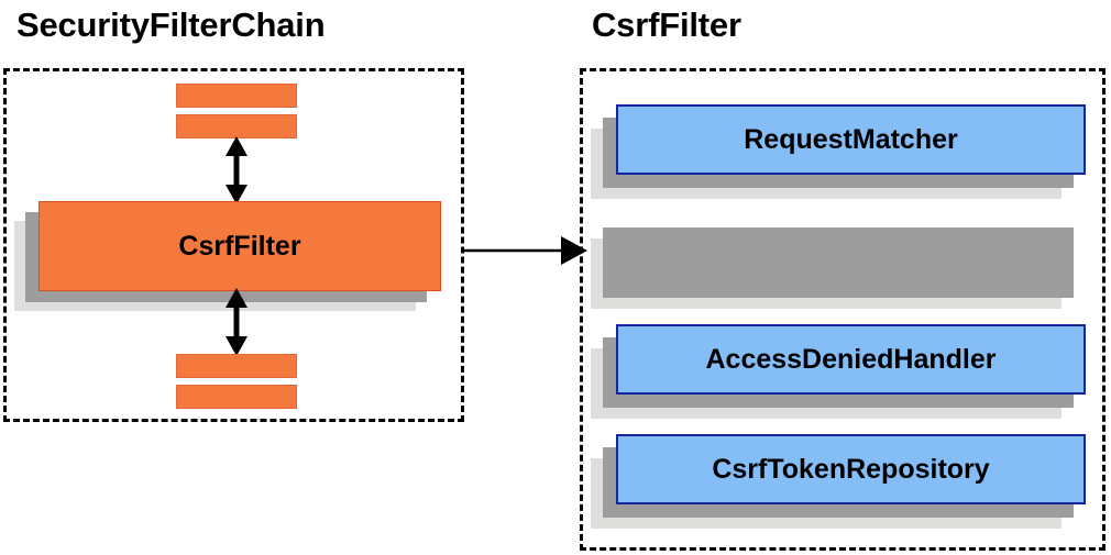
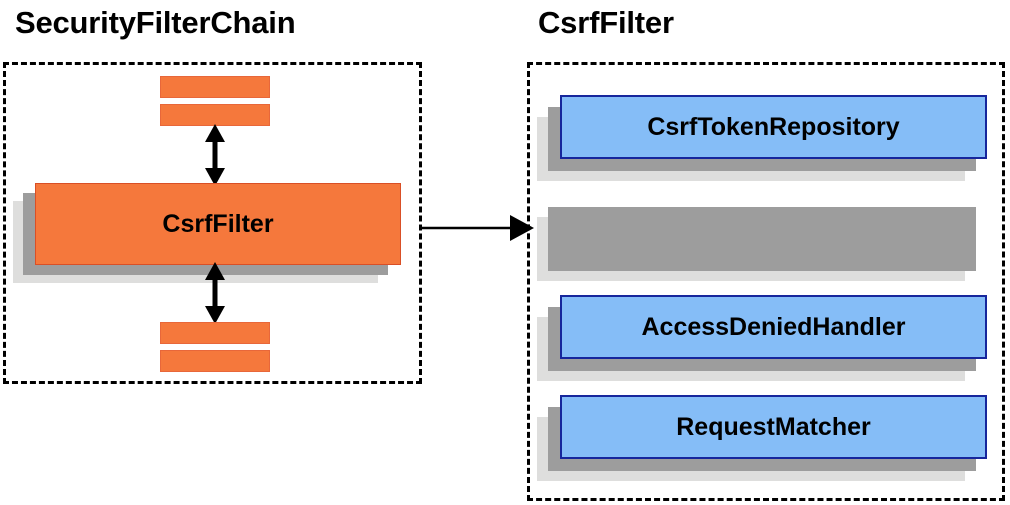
  SecurityFilterChain
  CsrfFilter
  CsrfFilter
- RequestMatcher
+ CsrfTokenRepository
  AccessDeniedHandler
- CsrfTokenRepository
+ RequestMatcher
